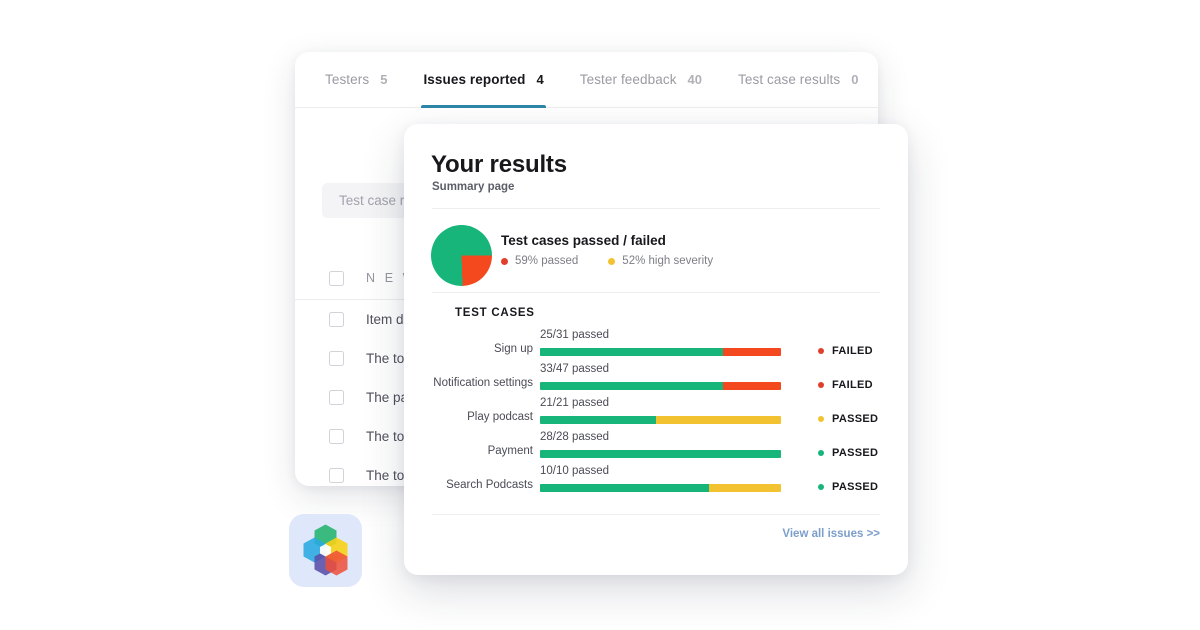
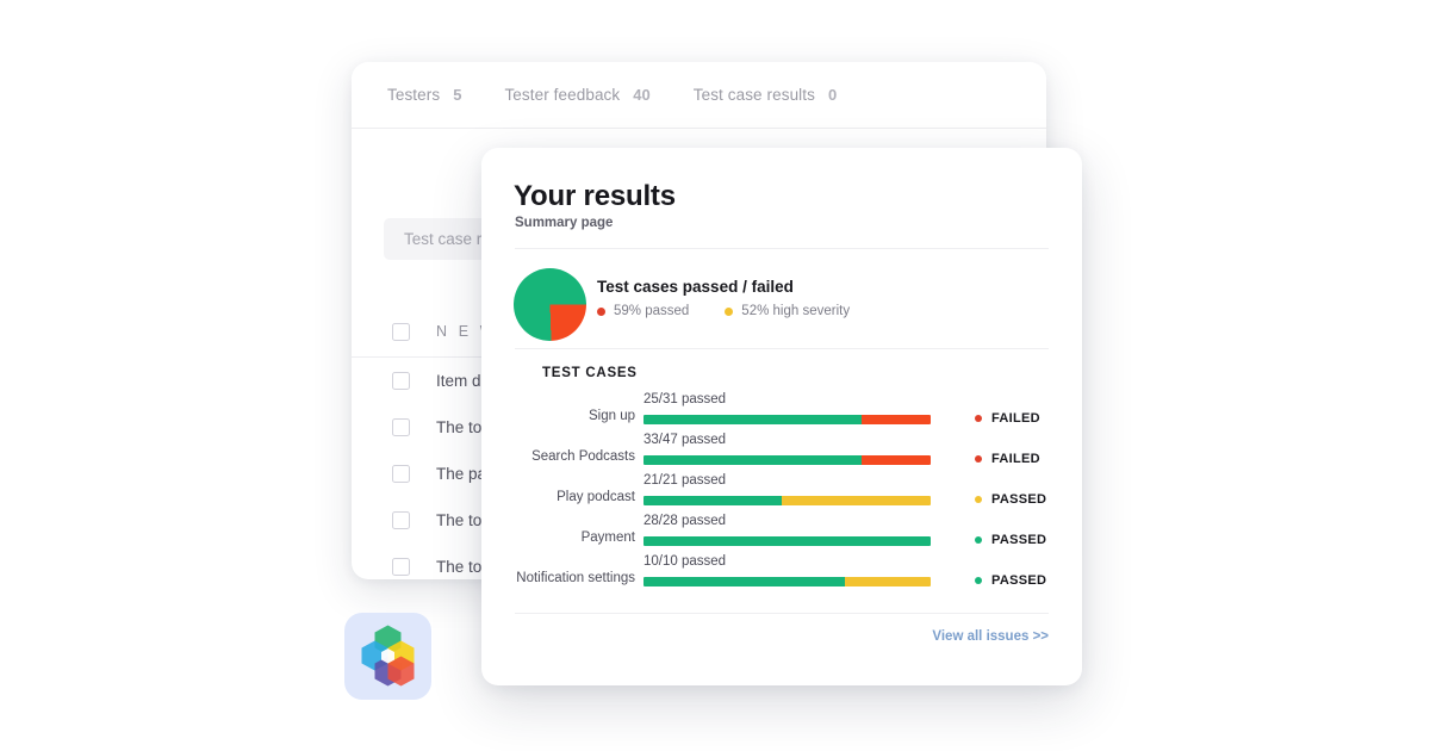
  Testers
  5
- Issues reported
- 4
  Tester feedback
  40
  Test case results
  0
  Test case r
  Item d
  The to
  The to
  The to
  Your results
  Summary page
  Test cases passed / failed
  59% passed
  52% high severity
  TEST CASES
  Sign up
  25/31 passed
  FAILED
- Notification settings
+ Search Podcasts
  33/47 passed
  FAILED
  Play podcast
  21/21 passed
  PASSED
  Payment
  28/28 passed
  PASSED
- Search Podcasts
+ Notification settings
  10/10 passed
  PASSED
  View all issues >>
